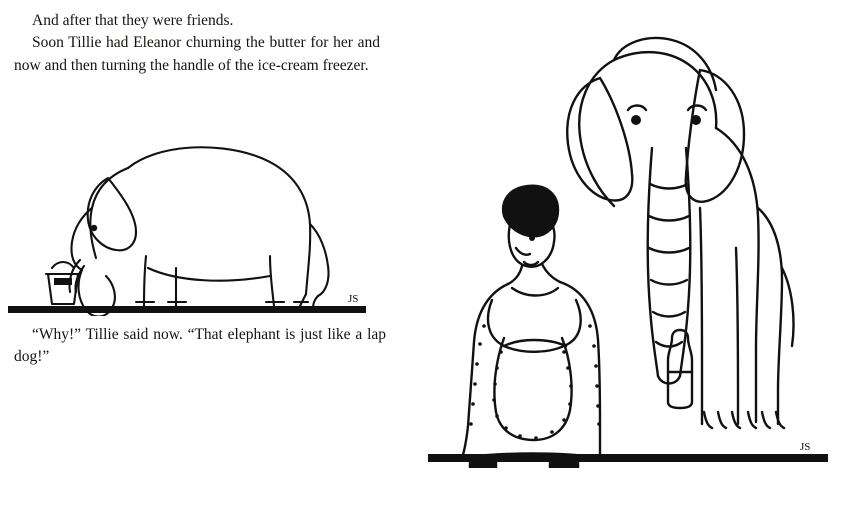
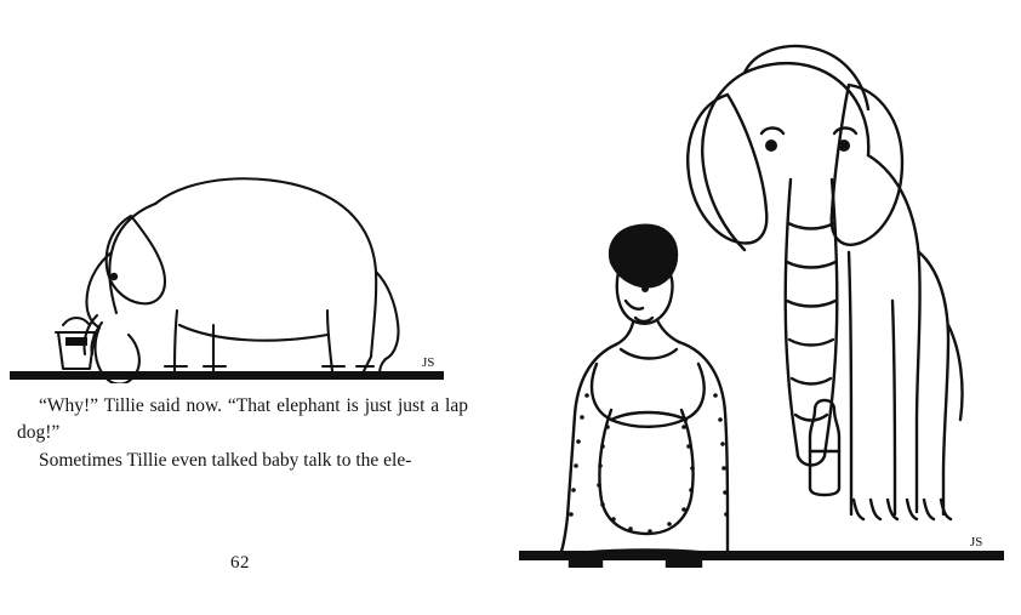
- And after that they were friends.
- Soon Tillie had Eleanor churning the butter for her and now and then turning the handle of the ice-cream freezer.
  JS
- “Why!” Tillie said now. “That elephant is just like a lap dog!”
+ “Why!” Tillie said now. “That elephant is just just a lap dog!”
+ Sometimes Tillie even talked baby talk to the ele-
+ 62
  JS
